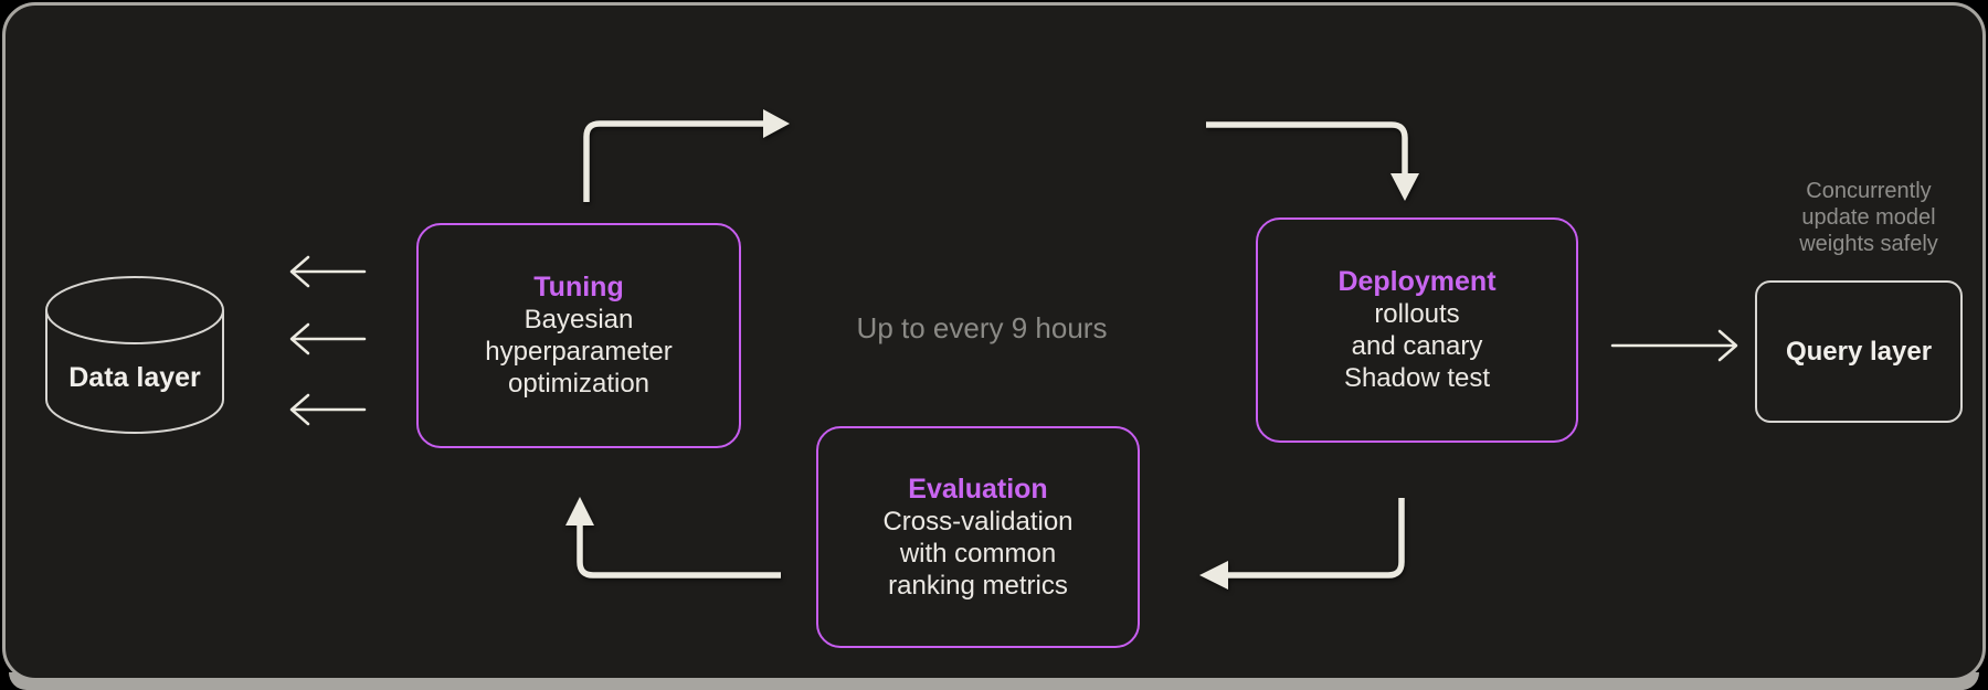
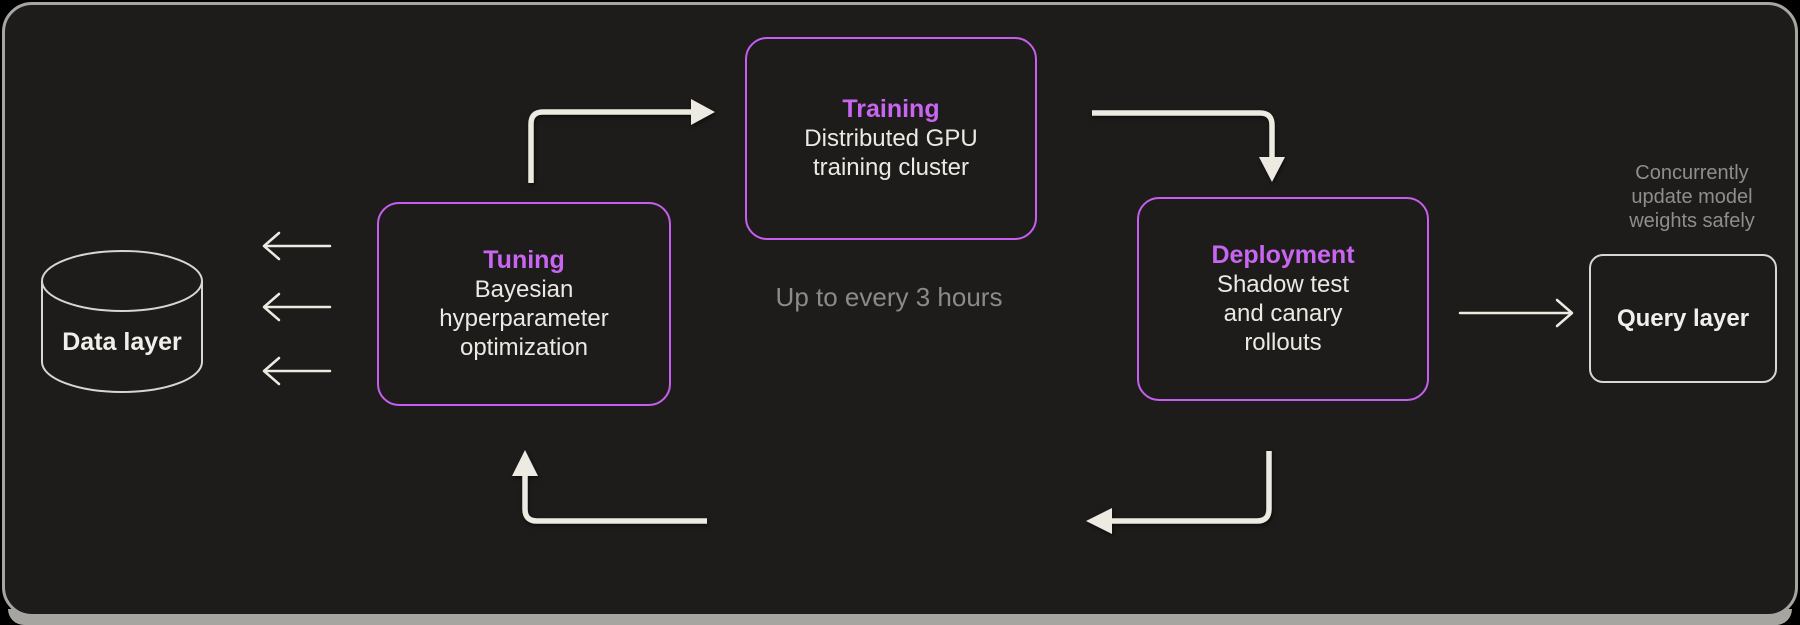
  Data layer
  Tuning
  Bayesian
  hyperparameter
  optimization
+ Training
+ Distributed GPU
+ training cluster
  Deployment
- rollouts
+ Shadow test
  and canary
- Shadow test
+ rollouts
- Evaluation
- Cross-validation
- with common
- ranking metrics
  Query layer
- Up to every 9 hours
+ Up to every 3 hours
  Concurrently
  update model
  weights safely
